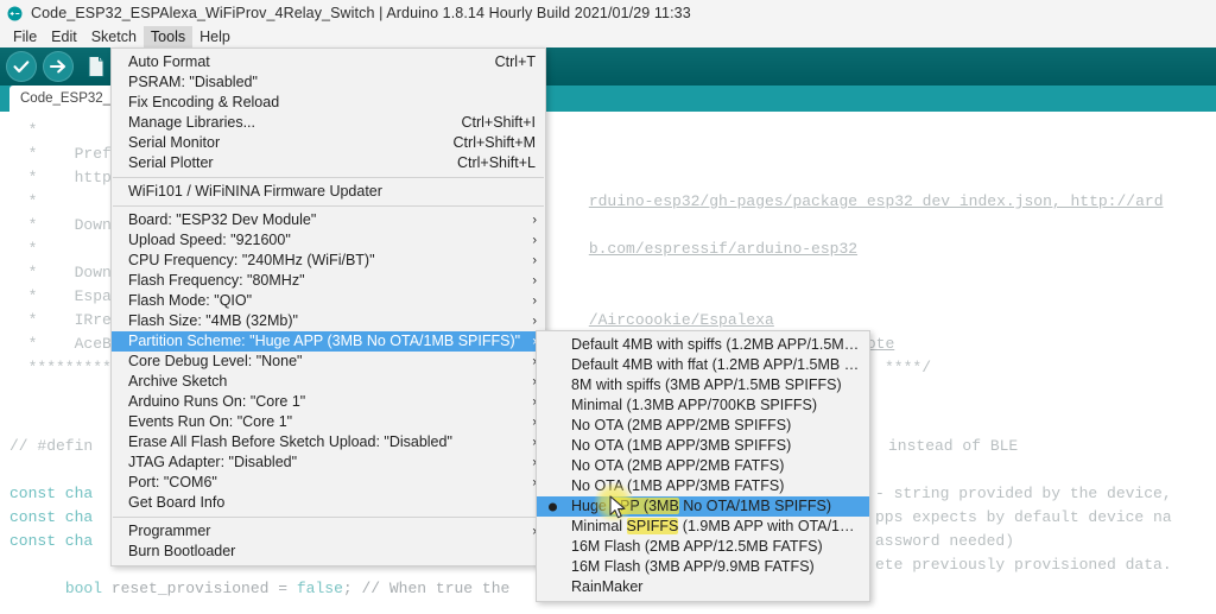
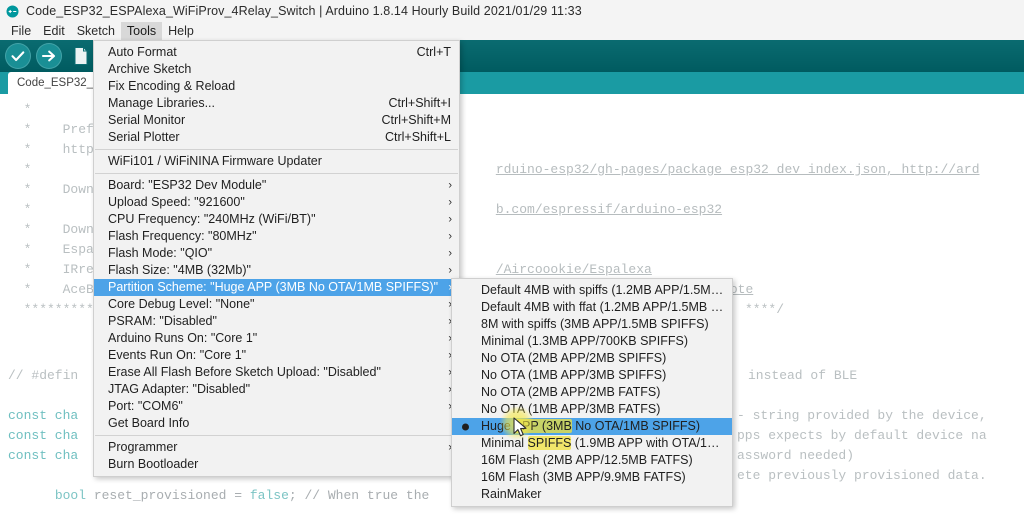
  Code_ESP32_ESPAlexa_WiFiProv_4Relay_Switch | Arduino 1.8.14 Hourly Build 2021/01/29 11:33
  File
  Edit
  Sketch
  Tools
  Help
  Code_ESP32_
  *
  * Pref
  * http
  *
  * Down
  *
  * Down
  * Espa
  * IRre
  * AceB
  *********
  // #defin
  const cha
  const cha
  const cha
  bool reset_provisioned = false; // When true the
  rduino-esp32/gh-pages/package_esp32_dev_index.json, http://ard
  b.com/espressif/arduino-esp32
  /Aircoookie/Espalexa
  ****/
  instead of BLE
  - string provided by the device,
  pps expects by default device na
  assword needed)
  ete previously provisioned data.
  Auto Format
  Ctrl+T
- PSRAM: "Disabled"
+ Archive Sketch
  Fix Encoding & Reload
  Manage Libraries...
  Ctrl+Shift+I
  Serial Monitor
  Ctrl+Shift+M
  Serial Plotter
  Ctrl+Shift+L
  WiFi101 / WiFiNINA Firmware Updater
  Board: "ESP32 Dev Module"
  ›
  Upload Speed: "921600"
  ›
  CPU Frequency: "240MHz (WiFi/BT)"
  ›
  Flash Frequency: "80MHz"
  ›
  Flash Mode: "QIO"
  ›
  Flash Size: "4MB (32Mb)"
  ›
  Partition Scheme: "Huge APP (3MB No OTA/1MB SPIFFS)"
  Core Debug Level: "None"
- Archive Sketch
+ PSRAM: "Disabled"
  Arduino Runs On: "Core 1"
  Events Run On: "Core 1"
  Erase All Flash Before Sketch Upload: "Disabled"
  JTAG Adapter: "Disabled"
  Port: "COM6"
  Get Board Info
  Programmer
  Burn Bootloader
  Default 4MB with spiffs (1.2MB APP/1.5MB
  Default 4MB with ffat (1.2MB APP/1.5MB FA
  8M with spiffs (3MB APP/1.5MB SPIFFS)
  Minimal (1.3MB APP/700KB SPIFFS)
  No OTA (2MB APP/2MB SPIFFS)
  No OTA (1MB APP/3MB SPIFFS)
  No OTA (2MB APP/2MB FATFS)
  No (1MB APP/3MB FATFS)
  Hu P (3MB No OTA/1MB SPIFFS)
  Minimal SPIFFS (1.9MB APP with OTA/190
  16M Flash (2MB APP/12.5MB FATFS)
  16M Flash (3MB APP/9.9MB FATFS)
  RainMaker
